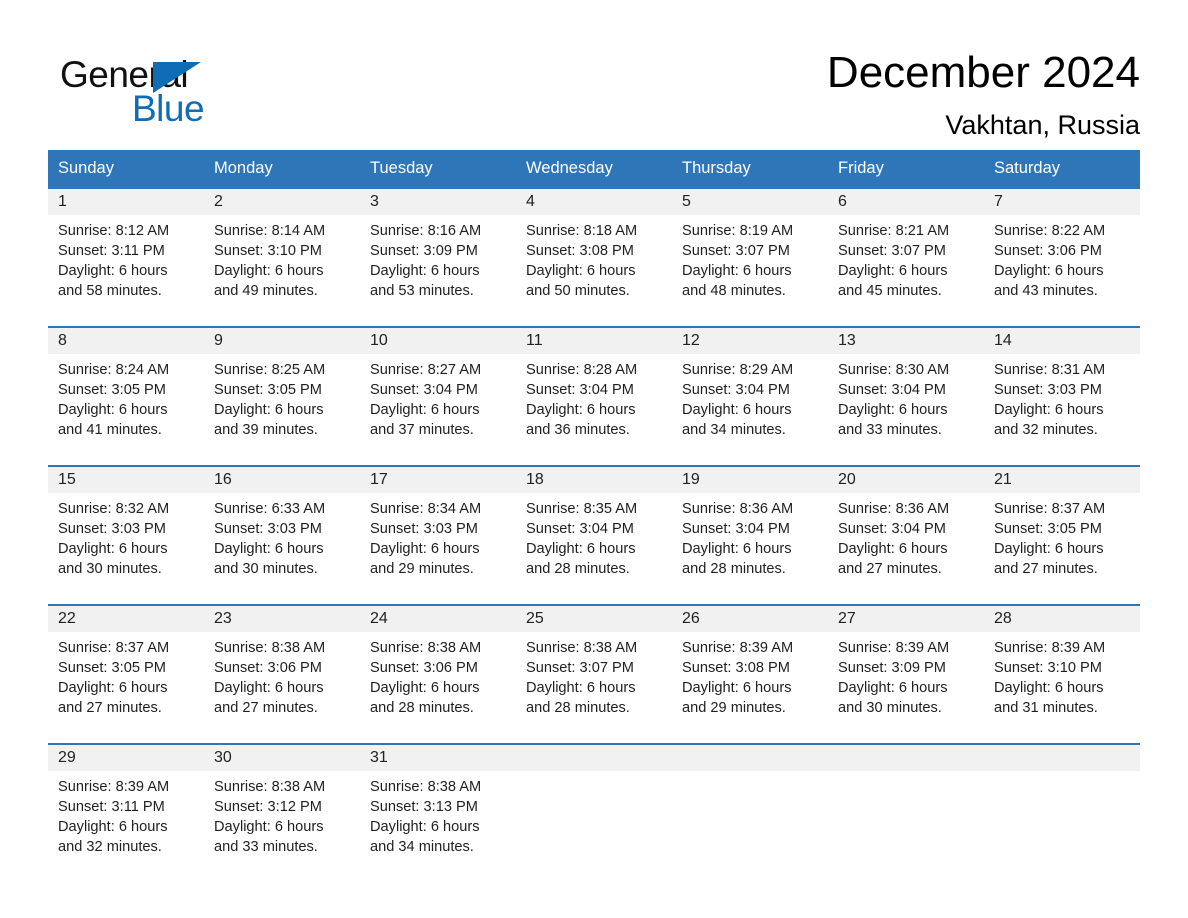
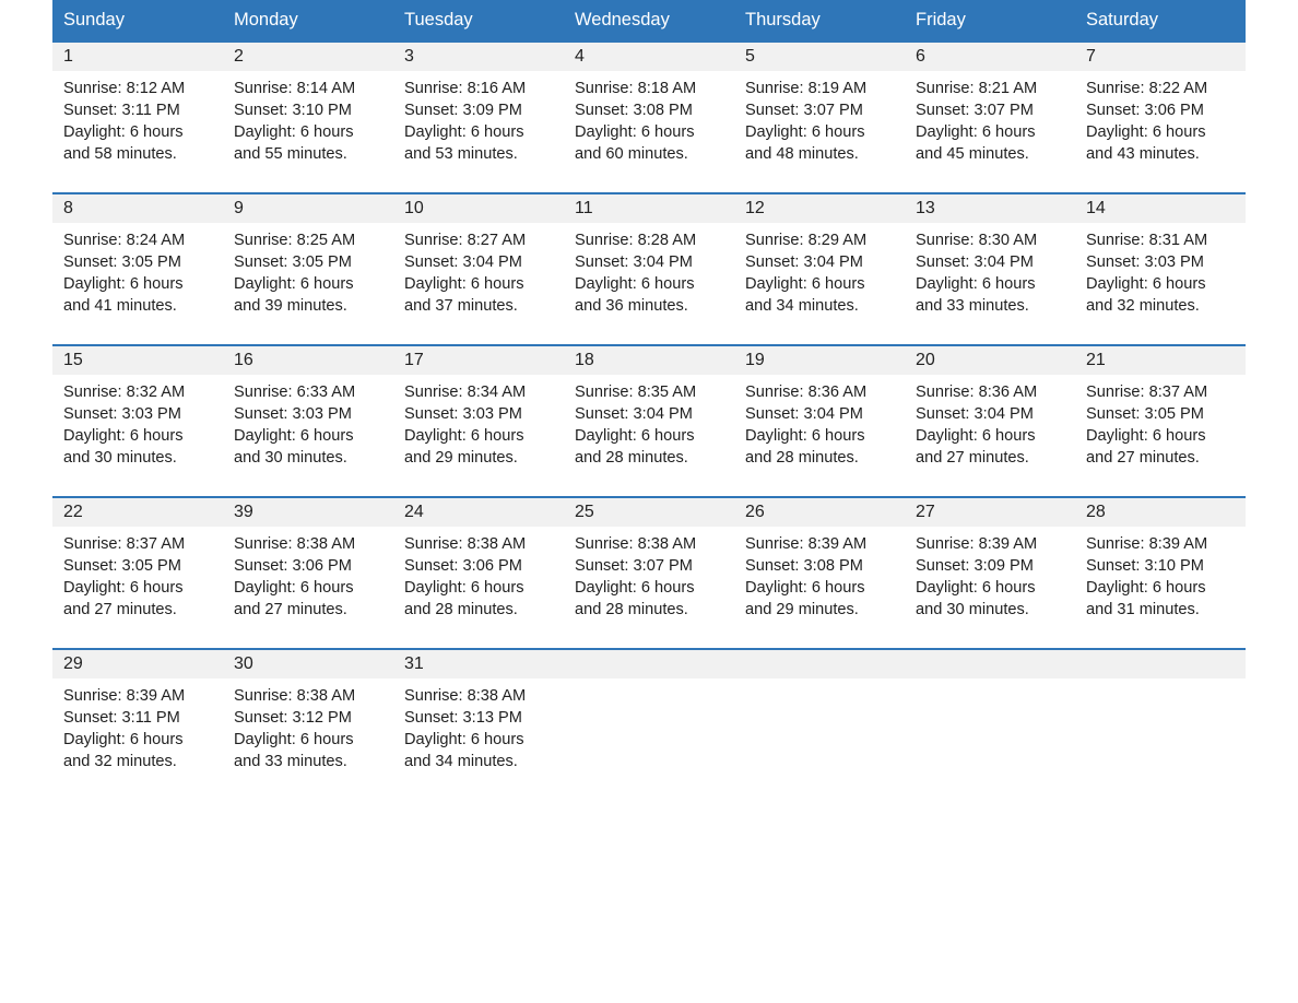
- General
- Blue
- December 2024
- Vakhtan, Russia
  Sunday
  Monday
  Tuesday
  Wednesday
  Thursday
  Friday
  Saturday
  1
  Sunrise: 8:12 AM
  Sunset: 3:11 PM
  Daylight: 6 hours
  and 58 minutes.
  2
  Sunrise: 8:14 AM
  Sunset: 3:10 PM
  Daylight: 6 hours
- and 49 minutes.
+ and 55 minutes.
  3
  Sunrise: 8:16 AM
  Sunset: 3:09 PM
  Daylight: 6 hours
  and 53 minutes.
  4
  Sunrise: 8:18 AM
  Sunset: 3:08 PM
  Daylight: 6 hours
- and 50 minutes.
+ and 60 minutes.
  5
  Sunrise: 8:19 AM
  Sunset: 3:07 PM
  Daylight: 6 hours
  and 48 minutes.
  6
  Sunrise: 8:21 AM
  Sunset: 3:07 PM
  Daylight: 6 hours
  and 45 minutes.
  7
  Sunrise: 8:22 AM
  Sunset: 3:06 PM
  Daylight: 6 hours
  and 43 minutes.
  8
  Sunrise: 8:24 AM
  Sunset: 3:05 PM
  Daylight: 6 hours
  and 41 minutes.
  9
  Sunrise: 8:25 AM
  Sunset: 3:05 PM
  Daylight: 6 hours
  and 39 minutes.
  10
  Sunrise: 8:27 AM
  Sunset: 3:04 PM
  Daylight: 6 hours
  and 37 minutes.
  11
  Sunrise: 8:28 AM
  Sunset: 3:04 PM
  Daylight: 6 hours
  and 36 minutes.
  12
  Sunrise: 8:29 AM
  Sunset: 3:04 PM
  Daylight: 6 hours
  and 34 minutes.
  13
  Sunrise: 8:30 AM
  Sunset: 3:04 PM
  Daylight: 6 hours
  and 33 minutes.
  14
  Sunrise: 8:31 AM
  Sunset: 3:03 PM
  Daylight: 6 hours
  and 32 minutes.
  15
  Sunrise: 8:32 AM
  Sunset: 3:03 PM
  Daylight: 6 hours
  and 30 minutes.
  16
  Sunrise: 6:33 AM
  Sunset: 3:03 PM
  Daylight: 6 hours
  and 30 minutes.
  17
  Sunrise: 8:34 AM
  Sunset: 3:03 PM
  Daylight: 6 hours
  and 29 minutes.
  18
  Sunrise: 8:35 AM
  Sunset: 3:04 PM
  Daylight: 6 hours
  and 28 minutes.
  19
  Sunrise: 8:36 AM
  Sunset: 3:04 PM
  Daylight: 6 hours
  and 28 minutes.
  20
  Sunrise: 8:36 AM
  Sunset: 3:04 PM
  Daylight: 6 hours
  and 27 minutes.
  21
  Sunrise: 8:37 AM
  Sunset: 3:05 PM
  Daylight: 6 hours
  and 27 minutes.
  22
  Sunrise: 8:37 AM
  Sunset: 3:05 PM
  Daylight: 6 hours
  and 27 minutes.
- 23
+ 39
  Sunrise: 8:38 AM
  Sunset: 3:06 PM
  Daylight: 6 hours
  and 27 minutes.
  24
  Sunrise: 8:38 AM
  Sunset: 3:06 PM
  Daylight: 6 hours
  and 28 minutes.
  25
  Sunrise: 8:38 AM
  Sunset: 3:07 PM
  Daylight: 6 hours
  and 28 minutes.
  26
  Sunrise: 8:39 AM
  Sunset: 3:08 PM
  Daylight: 6 hours
  and 29 minutes.
  27
  Sunrise: 8:39 AM
  Sunset: 3:09 PM
  Daylight: 6 hours
  and 30 minutes.
  28
  Sunrise: 8:39 AM
  Sunset: 3:10 PM
  Daylight: 6 hours
  and 31 minutes.
  29
  Sunrise: 8:39 AM
  Sunset: 3:11 PM
  Daylight: 6 hours
  and 32 minutes.
  30
  Sunrise: 8:38 AM
  Sunset: 3:12 PM
  Daylight: 6 hours
  and 33 minutes.
  31
  Sunrise: 8:38 AM
  Sunset: 3:13 PM
  Daylight: 6 hours
  and 34 minutes.
